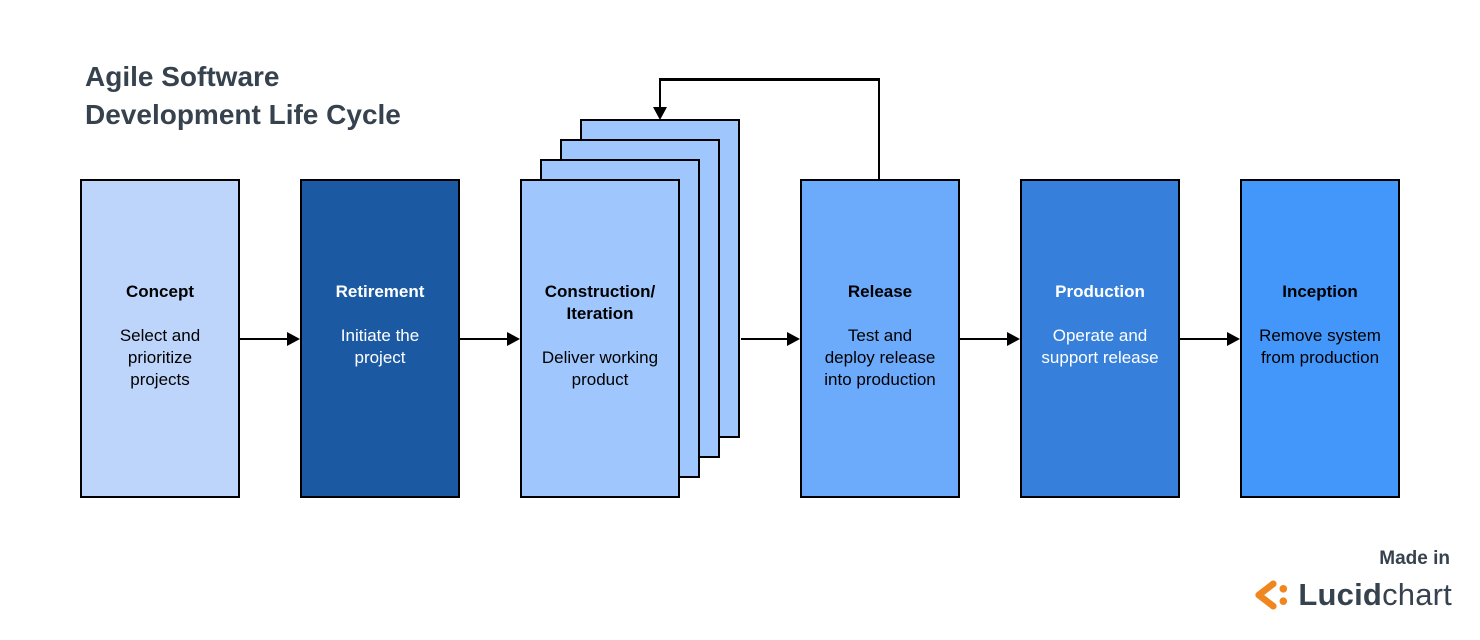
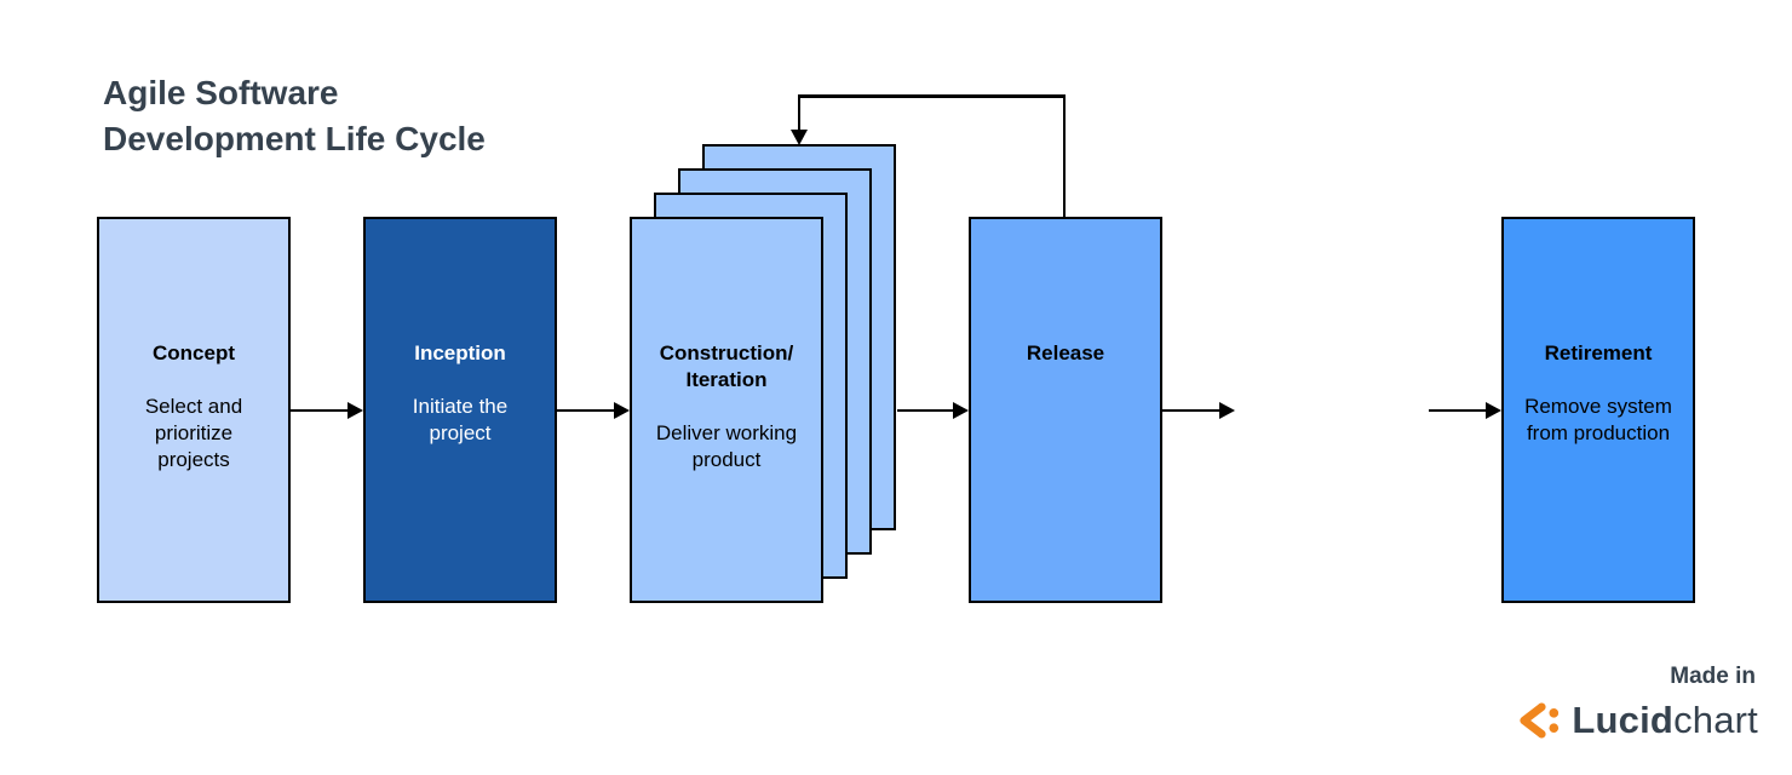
  Agile Software
  Development Life Cycle
  Concept
  Select and
  prioritize
  projects
- Retirement
+ Inception
  Initiate the
  project
  Construction/
  Iteration
  Deliver working
  product
  Release
- Test and
- deploy release
- into production
- Production
- Operate and
- support release
- Inception
+ Retirement
  Remove system
  from production
  Made in
  Lucidchart
